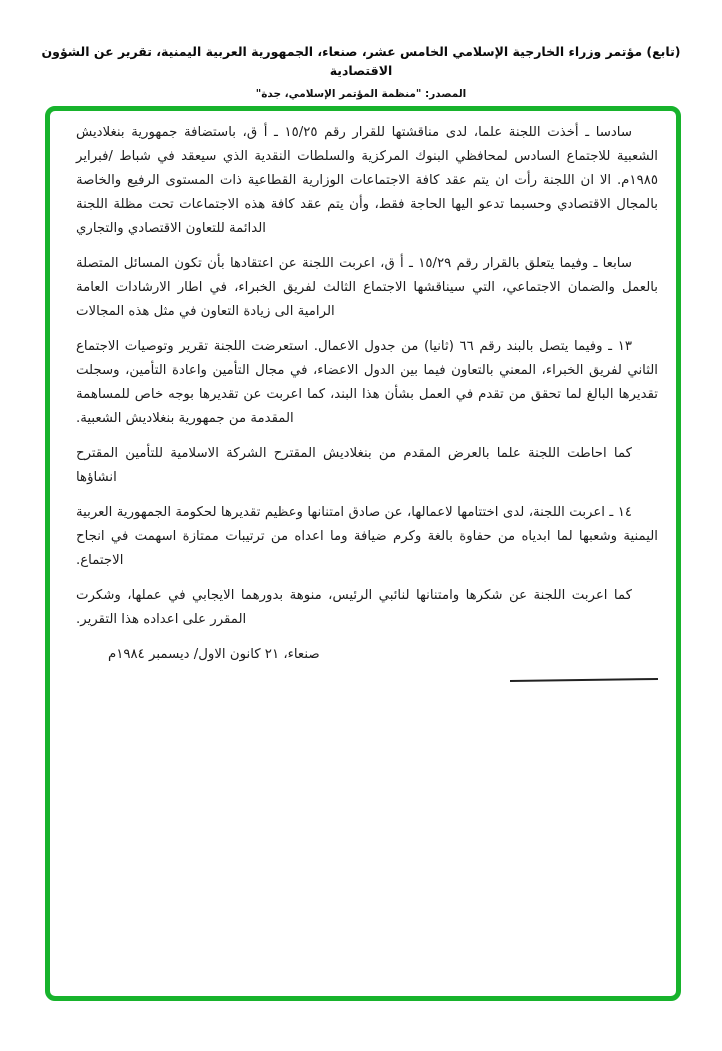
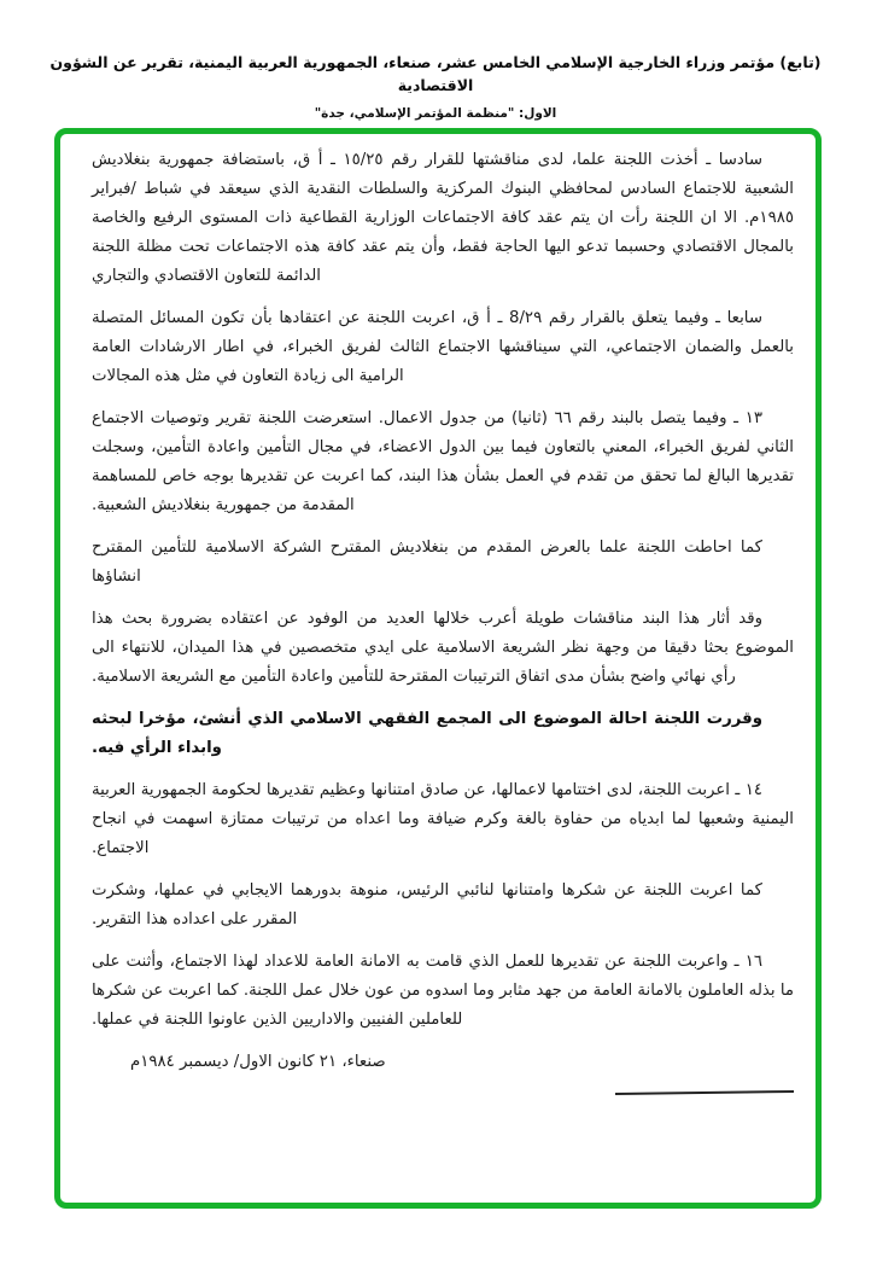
  (تابع) مؤتمر وزراء الخارجية الإسلامي الخامس عشر، صنعاء، الجمهورية العربية اليمنية، تقرير عن الشؤون الاقتصادية
- المصدر: "منظمة المؤتمر الإسلامي، جدة"
+ الاول: "منظمة المؤتمر الإسلامي، جدة"
  سادسا ـ أخذت اللجنة علما، لدى مناقشتها للقرار رقم ١٥/٢٥ ـ أ ق، باستضافة جمهورية بنغلاديش الشعبية للاجتماع السادس لمحافظي البنوك المركزية والسلطات النقدية الذي سيعقد في شباط /فبراير ١٩٨٥م. الا ان اللجنة رأت ان يتم عقد كافة الاجتماعات الوزارية القطاعية ذات المستوى الرفيع والخاصة بالمجال الاقتصادي وحسبما تدعو اليها الحاجة فقط، وأن يتم عقد كافة هذه الاجتماعات تحت مظلة اللجنة الدائمة للتعاون الاقتصادي والتجاري
- سابعا ـ وفيما يتعلق بالقرار رقم ١٥/٢٩ ـ أ ق، اعربت اللجنة عن اعتقادها بأن تكون المسائل المتصلة بالعمل والضمان الاجتماعي، التي سيناقشها الاجتماع الثالث لفريق الخبراء، في اطار الارشادات العامة الرامية الى زيادة التعاون في مثل هذه المجالات
+ سابعا ـ وفيما يتعلق بالقرار رقم 8/٢٩ ـ أ ق، اعربت اللجنة عن اعتقادها بأن تكون المسائل المتصلة بالعمل والضمان الاجتماعي، التي سيناقشها الاجتماع الثالث لفريق الخبراء، في اطار الارشادات العامة الرامية الى زيادة التعاون في مثل هذه المجالات
  ١٣ ـ وفيما يتصل بالبند رقم ٦٦ (ثانيا) من جدول الاعمال. استعرضت اللجنة تقرير وتوصيات الاجتماع الثاني لفريق الخبراء، المعني بالتعاون فيما بين الدول الاعضاء، في مجال التأمين واعادة التأمين، وسجلت تقديرها البالغ لما تحقق من تقدم في العمل بشأن هذا البند، كما اعربت عن تقديرها بوجه خاص للمساهمة المقدمة من جمهورية بنغلاديش الشعبية.
  كما احاطت اللجنة علما بالعرض المقدم من بنغلاديش المقترح الشركة الاسلامية للتأمين المقترح انشاؤها
+ وقد أثار هذا البند مناقشات طويلة أعرب خلالها العديد من الوفود عن اعتقاده بضرورة بحث هذا الموضوع بحثا دقيقا من وجهة نظر الشريعة الاسلامية على ايدي متخصصين في هذا الميدان، للانتهاء الى رأي نهائي واضح بشأن مدى اتفاق الترتيبات المقترحة للتأمين واعادة التأمين مع الشريعة الاسلامية.
+ وقررت اللجنة احالة الموضوع الى المجمع الفقهي الاسلامي الذي أنشئ، مؤخرا لبحثه وابداء الرأي فيه.
  ١٤ ـ اعربت اللجنة، لدى اختتامها لاعمالها، عن صادق امتنانها وعظيم تقديرها لحكومة الجمهورية العربية اليمنية وشعبها لما ابدياه من حفاوة بالغة وكرم ضيافة وما اعداه من ترتيبات ممتازة اسهمت في انجاح الاجتماع.
  كما اعربت اللجنة عن شكرها وامتنانها لنائبي الرئيس، منوهة بدورهما الايجابي في عملها، وشكرت المقرر على اعداده هذا التقرير.
+ ١٦ ـ واعربت اللجنة عن تقديرها للعمل الذي قامت به الامانة العامة للاعداد لهذا الاجتماع، وأثنت على ما بذله العاملون بالامانة العامة من جهد مثابر وما اسدوه من عون خلال عمل اللجنة. كما اعربت عن شكرها للعاملين الفنيين والاداريين الذين عاونوا اللجنة في عملها.
  صنعاء، ٢١ كانون الاول/ ديسمبر ١٩٨٤م
